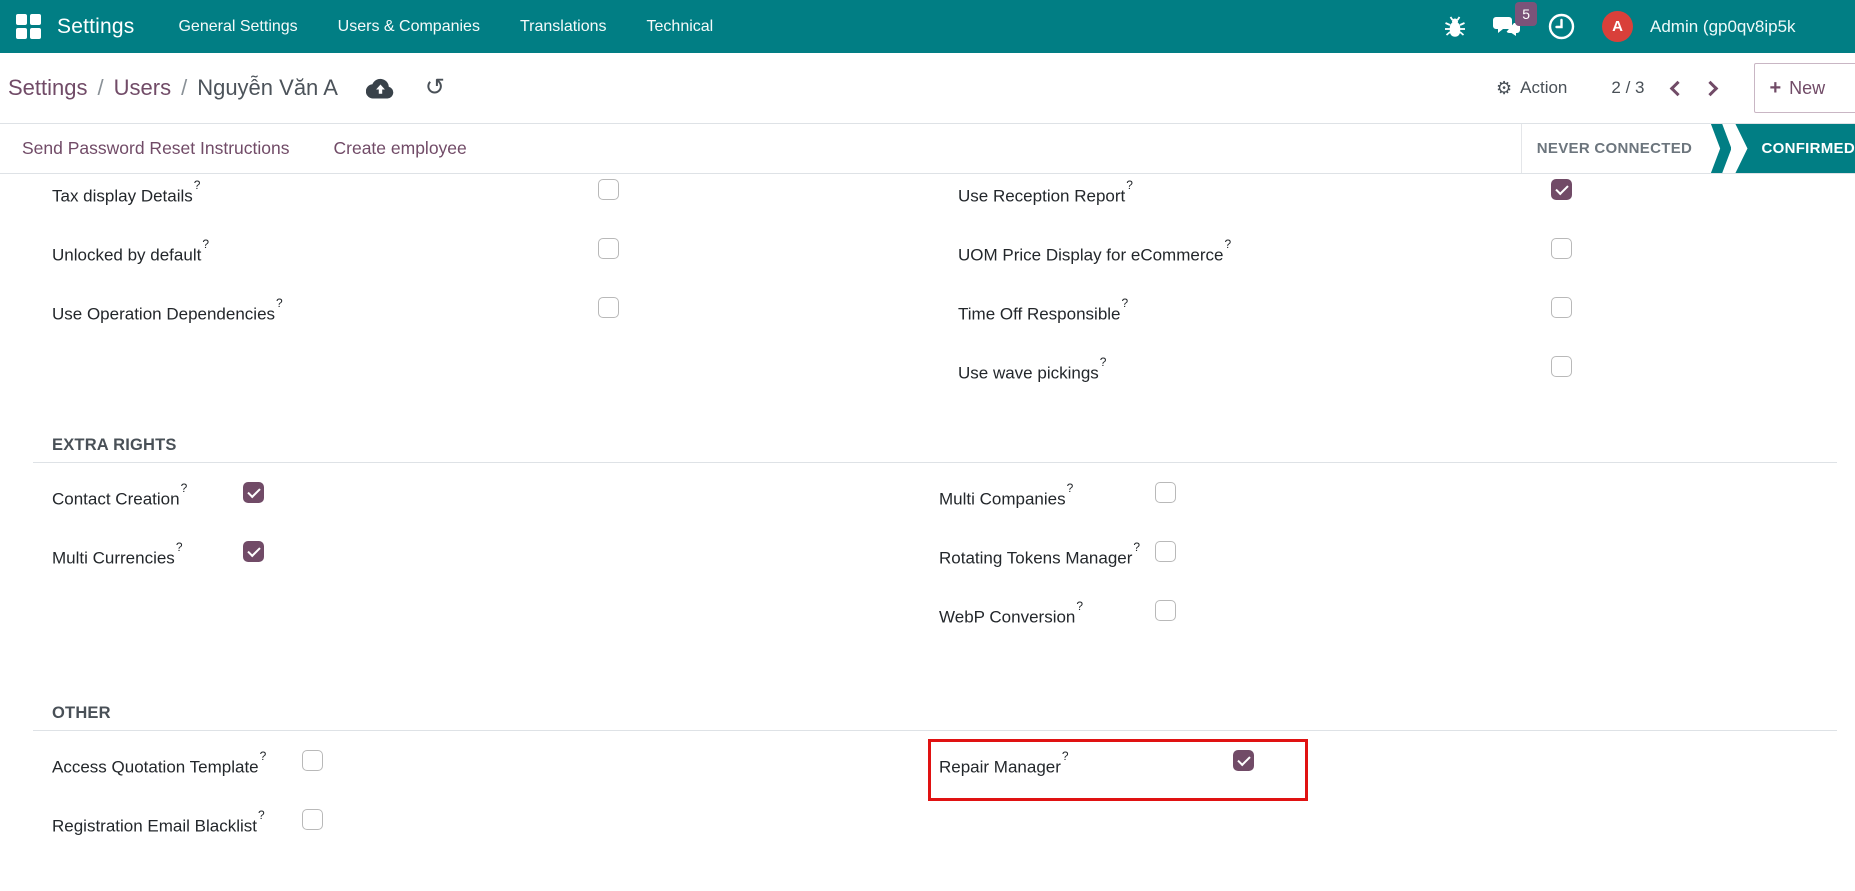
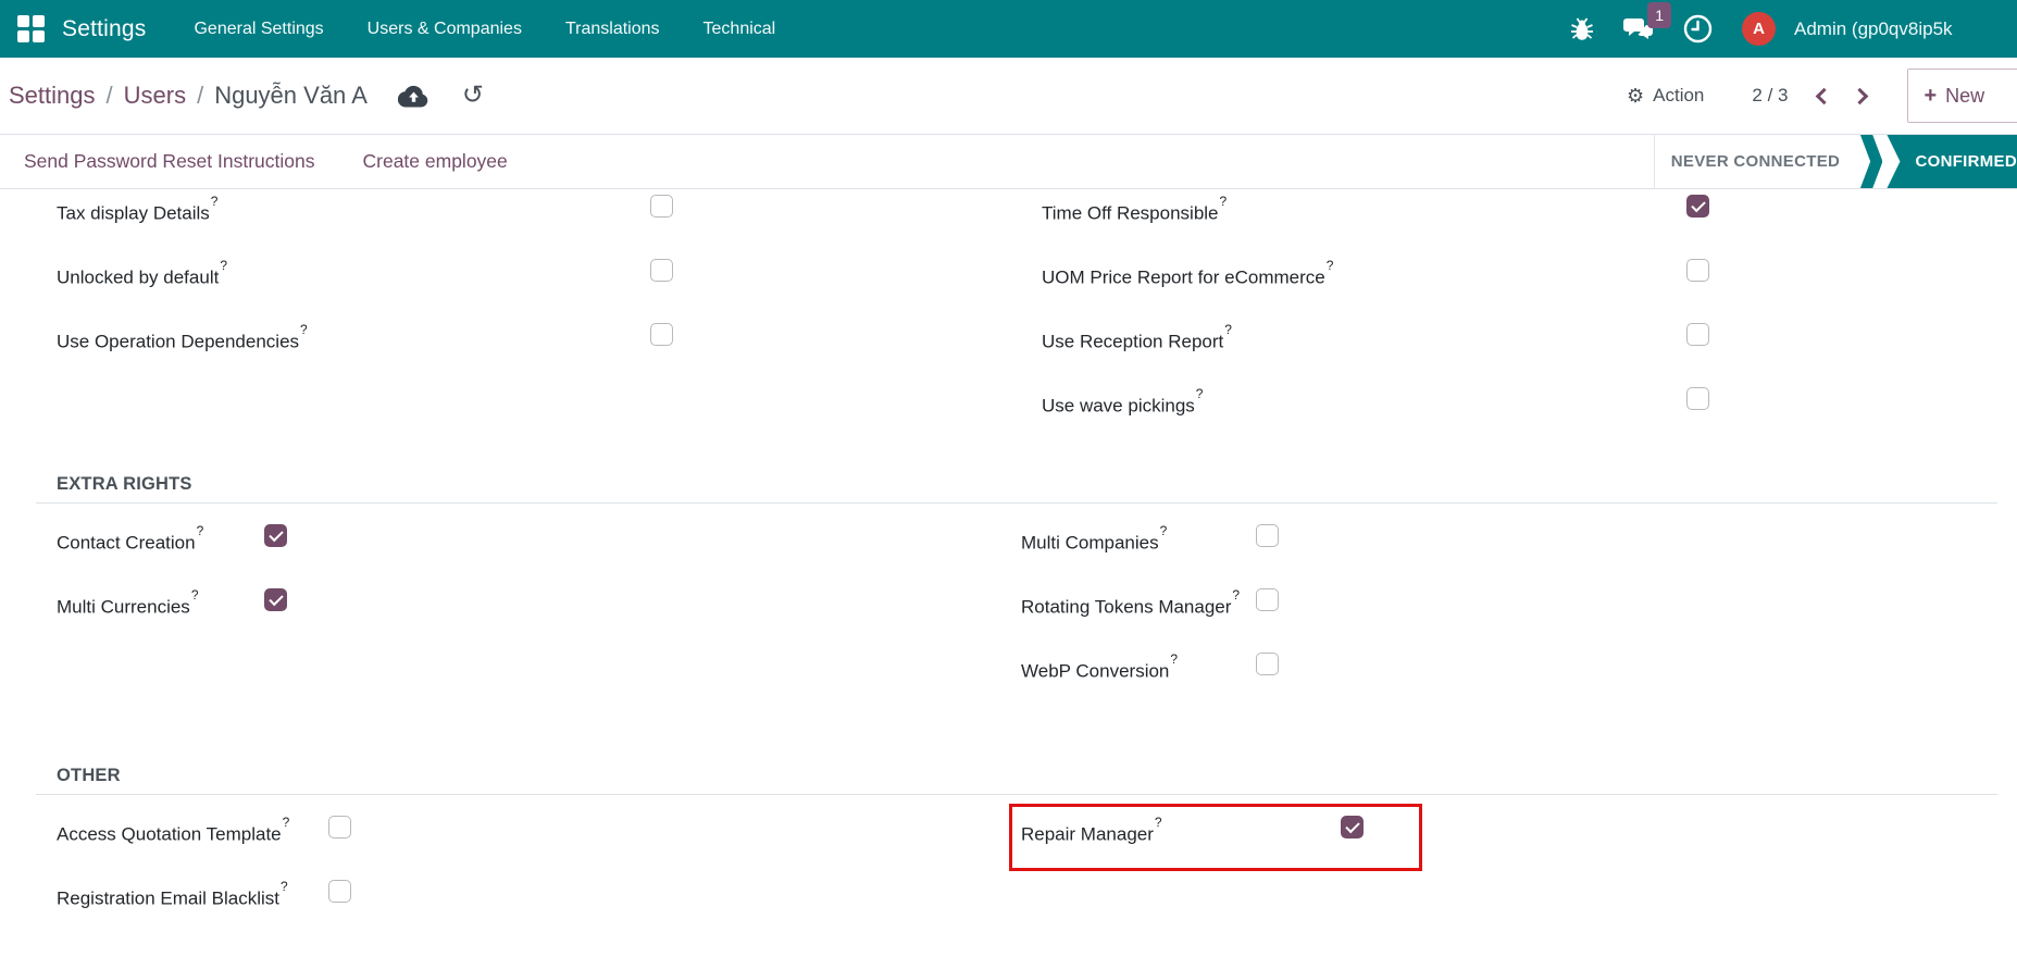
  Settings
  General Settings
  Users & Companies
  Translations
  Technical
- 5
+ 1
  A
  Admin (gp0qv8ip5k
  Settings
  /
  Users
  /
  Nguyễn Văn A
  ↺
  ⚙
  Action
  2 / 3
  +
  New
  Send Password Reset Instructions
  Create employee
  NEVER CONNECTED
  CONFIRMED
  Tax display Details?
  Unlocked by default?
  Use Operation Dependencies?
- Use Reception Report?
+ Time Off Responsible?
- UOM Price Display for eCommerce?
+ UOM Price Report for eCommerce?
- Time Off Responsible?
+ Use Reception Report?
  Use wave pickings?
  EXTRA RIGHTS
  Contact Creation?
  Multi Currencies?
  Multi Companies?
  Rotating Tokens Manager?
  WebP Conversion?
  OTHER
  Access Quotation Template?
  Registration Email Blacklist?
  Repair Manager?
